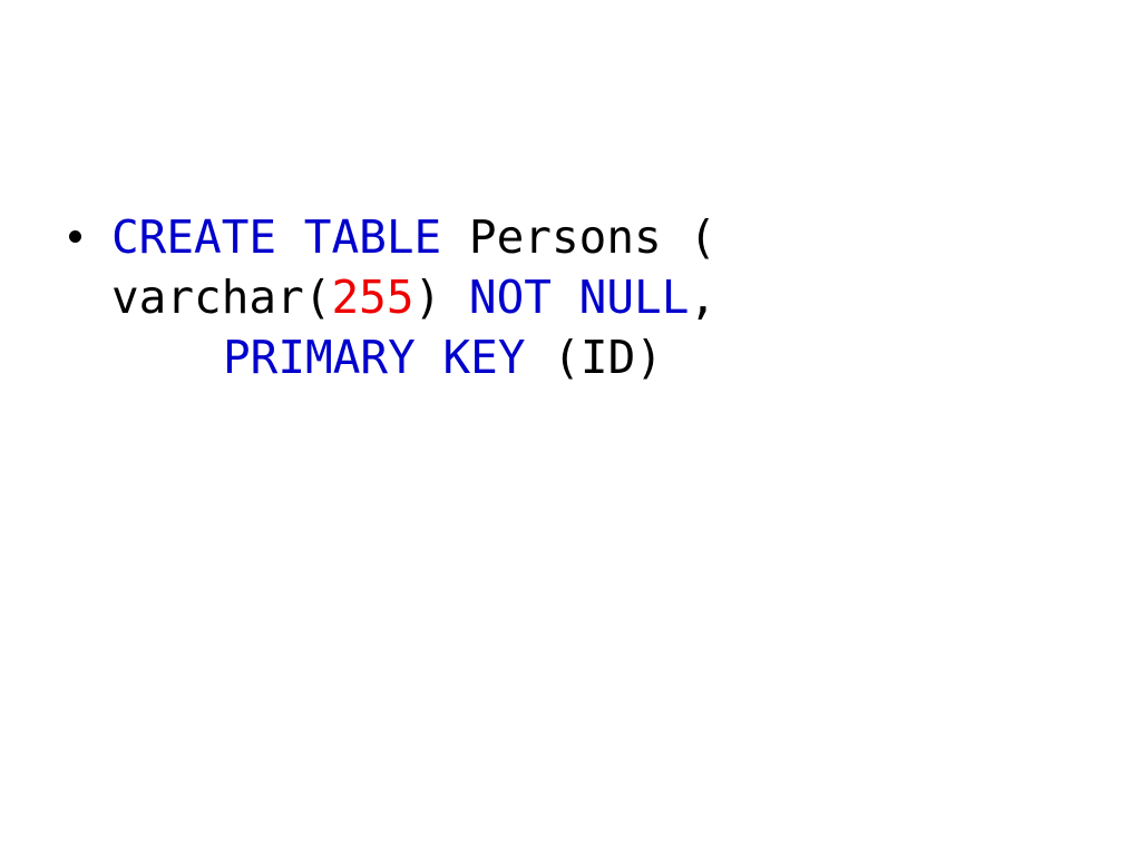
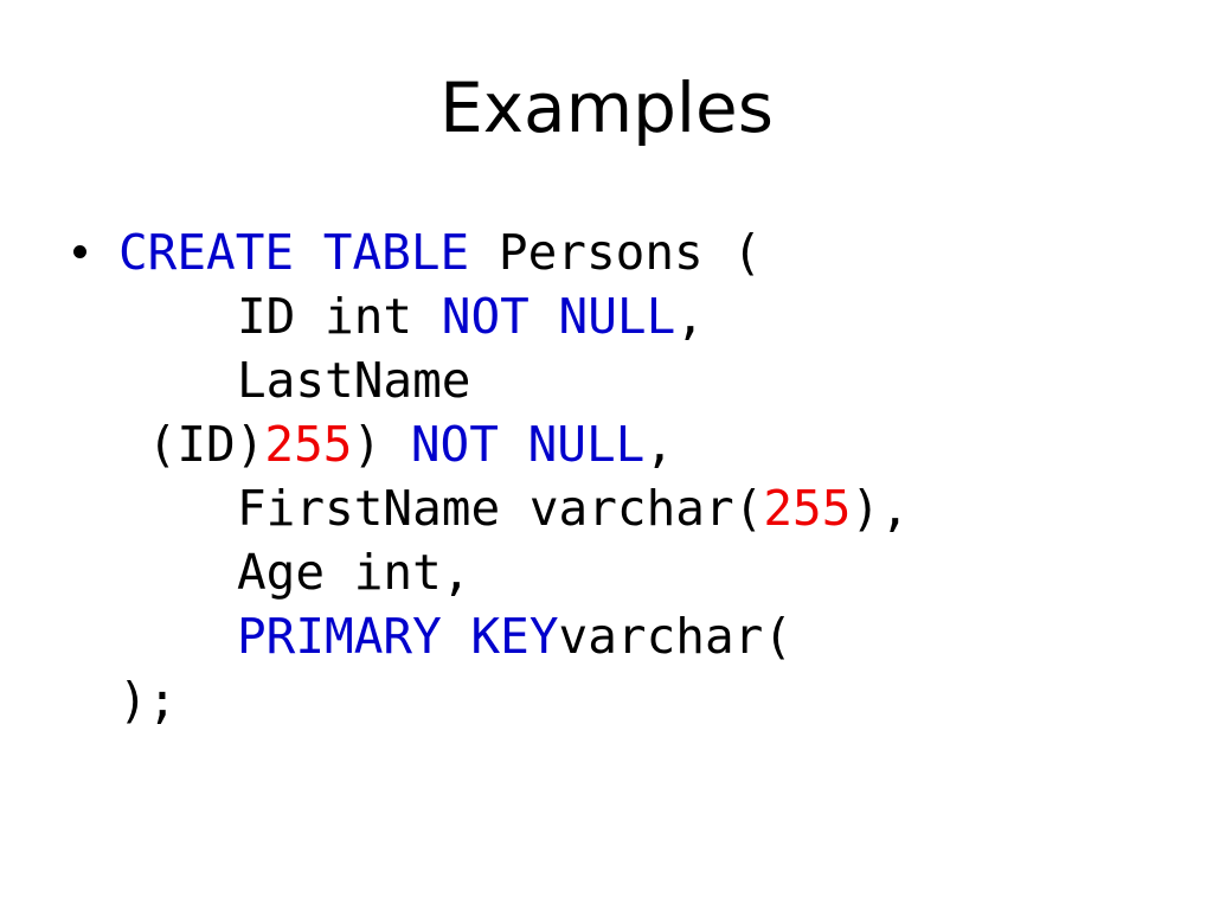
+ Examples
  CREATE TABLE Persons (
+ ID int NOT NULL,
+ LastName
- varchar(255) NOT NULL,
+ (ID)255) NOT NULL,
+ FirstName varchar(255),
+ Age int,
- PRIMARY KEY (ID)
+ PRIMARY KEYvarchar(
+ );
